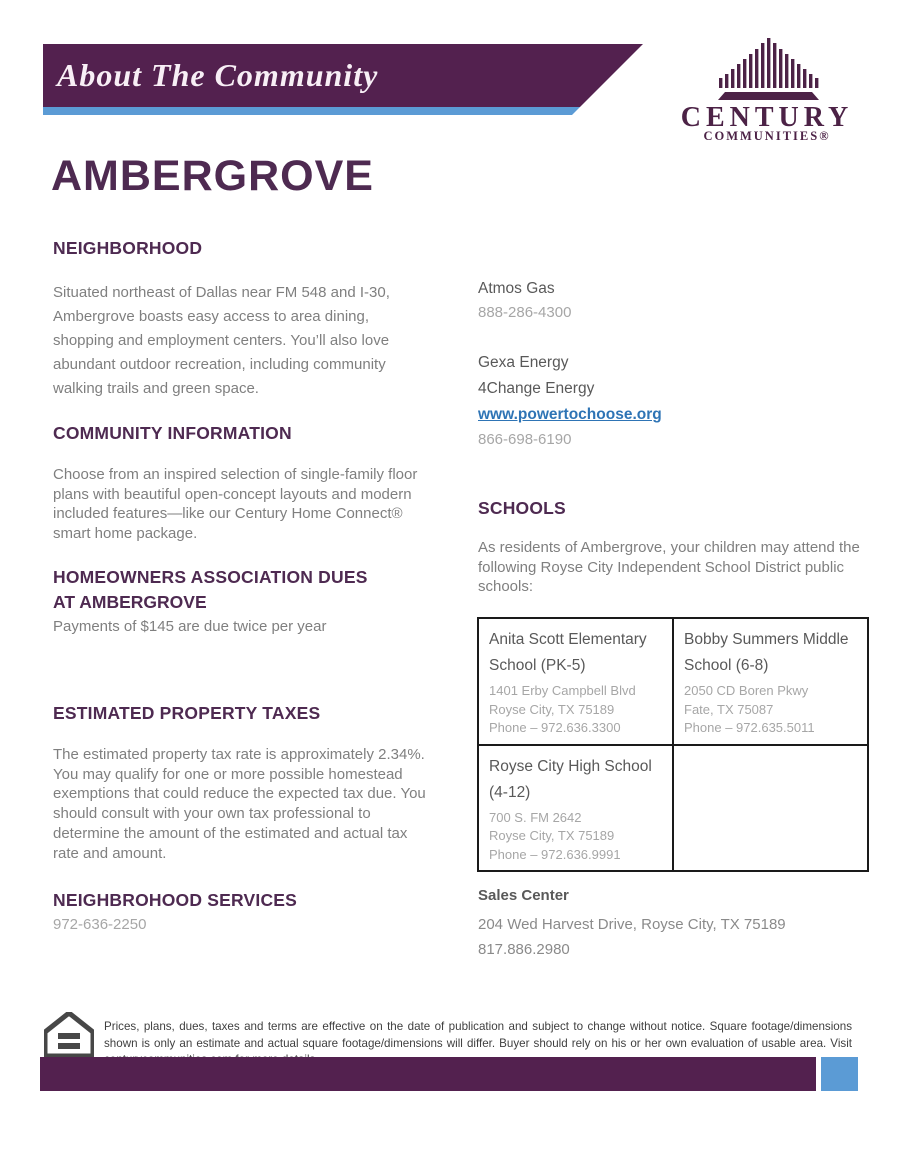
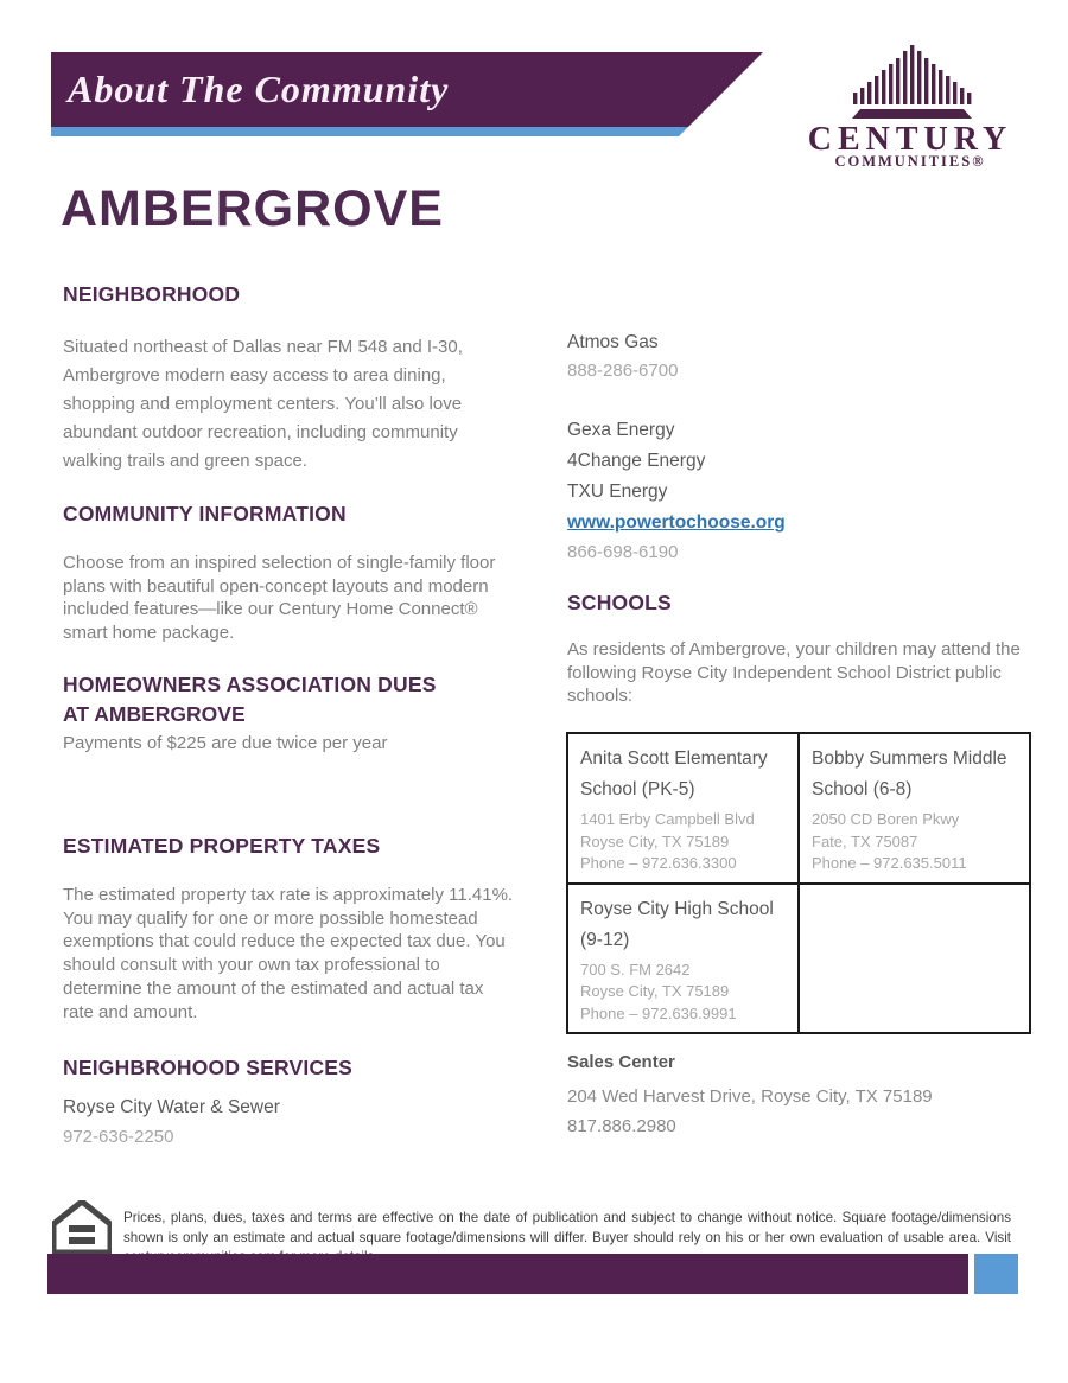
  About The Community
  CENTURY
  COMMUNITIES®
  AMBERGROVE
  NEIGHBORHOOD
- Situated northeast of Dallas near FM 548 and I-30, Ambergrove boasts easy access to area dining, shopping and employment centers. You’ll also love abundant outdoor recreation, including community walking trails and green space.
+ Situated northeast of Dallas near FM 548 and I-30, Ambergrove modern easy access to area dining, shopping and employment centers. You’ll also love abundant outdoor recreation, including community walking trails and green space.
  COMMUNITY INFORMATION
  Choose from an inspired selection of single-family floor plans with beautiful open-concept layouts and modern included features—like our Century Home Connect® smart home package.
  HOMEOWNERS ASSOCIATION DUES
  AT AMBERGROVE
- Payments of $145 are due twice per year
+ Payments of $225 are due twice per year
  ESTIMATED PROPERTY TAXES
- The estimated property tax rate is approximately 2.34%. You may qualify for one or more possible homestead exemptions that could reduce the expected tax due. You should consult with your own tax professional to determine the amount of the estimated and actual tax rate and amount.
+ The estimated property tax rate is approximately 11.41%. You may qualify for one or more possible homestead exemptions that could reduce the expected tax due. You should consult with your own tax professional to determine the amount of the estimated and actual tax rate and amount.
  NEIGHBROHOOD SERVICES
+ Royse City Water & Sewer
  972-636-2250
  Atmos Gas
- 888-286-4300
+ 888-286-6700
  Gexa Energy
  4Change Energy
+ TXU Energy
  www.powertochoose.org
  866-698-6190
  SCHOOLS
  As residents of Ambergrove, your children may attend the following Royse City Independent School District public schools:
  Anita Scott Elementary School (PK-5) 1401 Erby Campbell Blvd Royse City, TX 75189 Phone – 972.636.3300	Bobby Summers Middle School (6-8) 2050 CD Boren Pkwy Fate, TX 75087 Phone – 972.635.5011
- Royse City High School (4-12) 700 S. FM 2642 Royse City, TX 75189 Phone – 972.636.9991
+ Royse City High School (9-12) 700 S. FM 2642 Royse City, TX 75189 Phone – 972.636.9991
  Sales Center
  204 Wed Harvest Drive, Royse City, TX 75189
  817.886.2980
  Prices, plans, dues, taxes and terms are effective on the date of publication and subject to change without notice. Square footage/dimensions shown is only an estimate and actual square footage/dimensions will differ. Buyer should rely on his or her own evaluation of usable area. Visit
